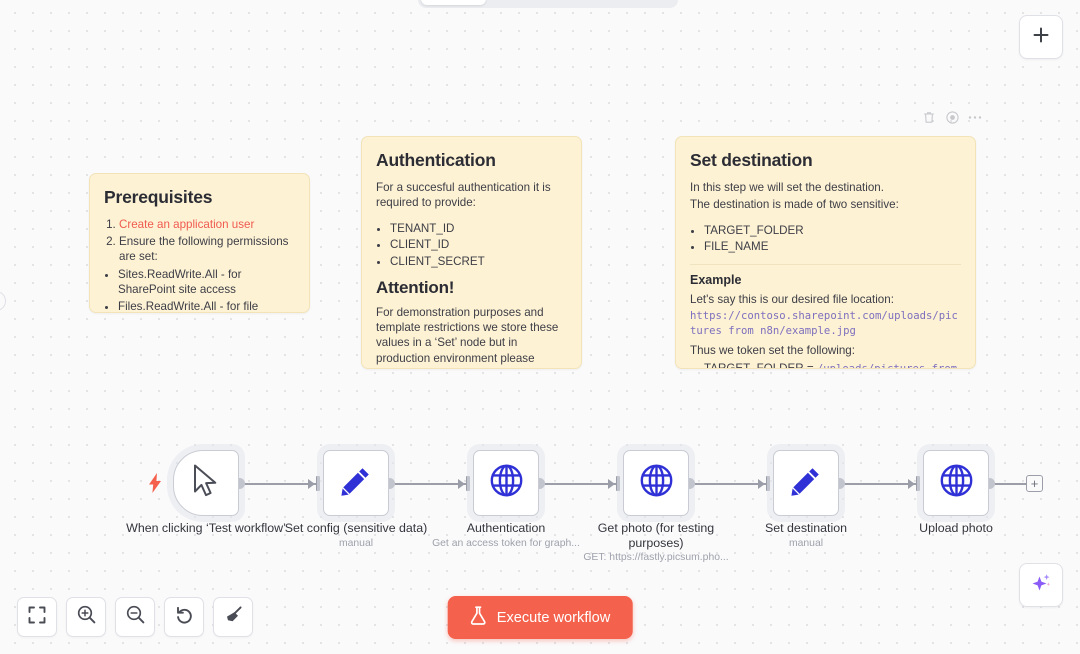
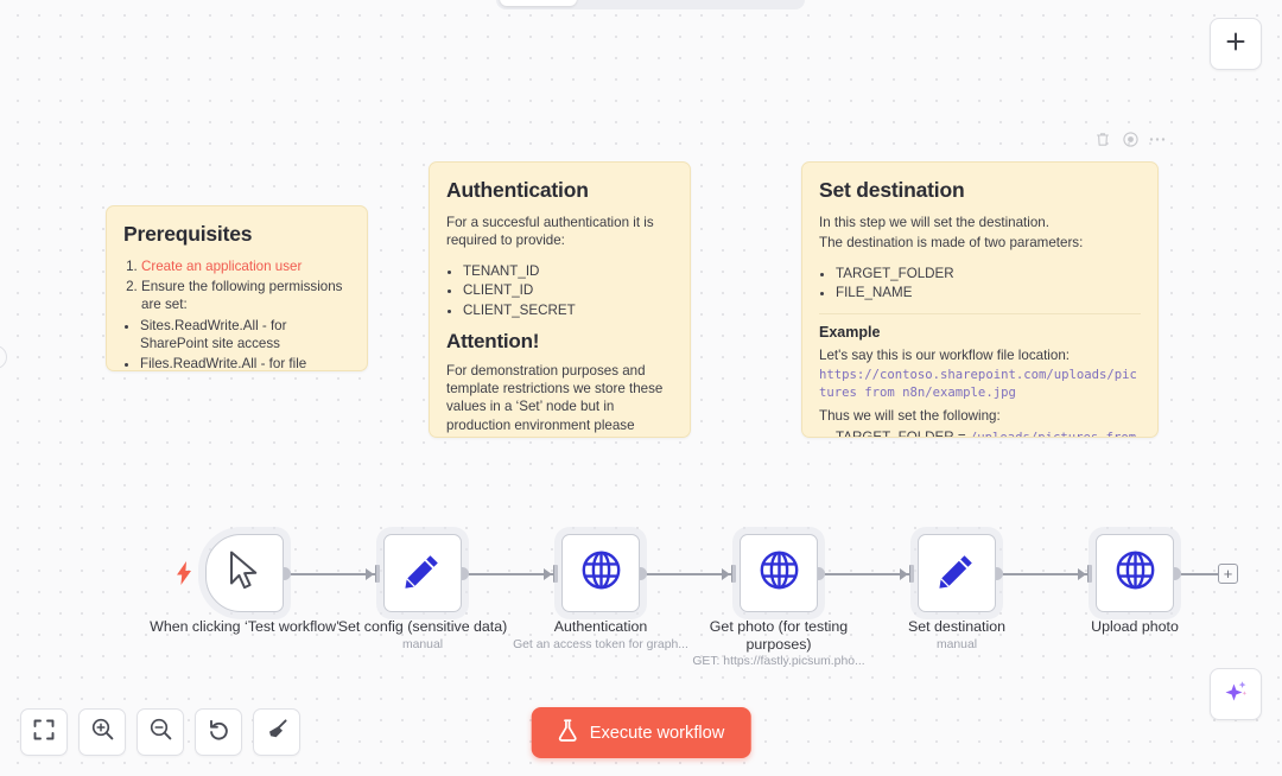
  Prerequisites
  Create an application user
  Ensure the following permissions are set:
  Sites.ReadWrite.All - for SharePoint site access
  Authentication
  For a succesful authentication it is required to provide:
  TENANT_ID
  CLIENT_ID
  CLIENT_SECRET
  Attention!
  Set destination
  In this step we will set the destination.
- The destination is made of two sensitive:
+ The destination is made of two parameters:
  TARGET_FOLDER
  FILE_NAME
  Example
- Let's say this is our desired file location:
+ Let's say this is our workflow file location:
  https://contoso.sharepoint.com/uploads/pictures from n8n/example.jpg
- Thus we token set the following:
+ Thus we will set the following:
  +
  When clicking ‘Test workflow’
  Set config (sensitive data)
  manual
  Authentication
  Get an access token for graph...
  Get photo (for testing purposes)
  GET: https://fastly.picsum.pho...
  Set destination
  manual
  Upload photo
  Execute workflow
